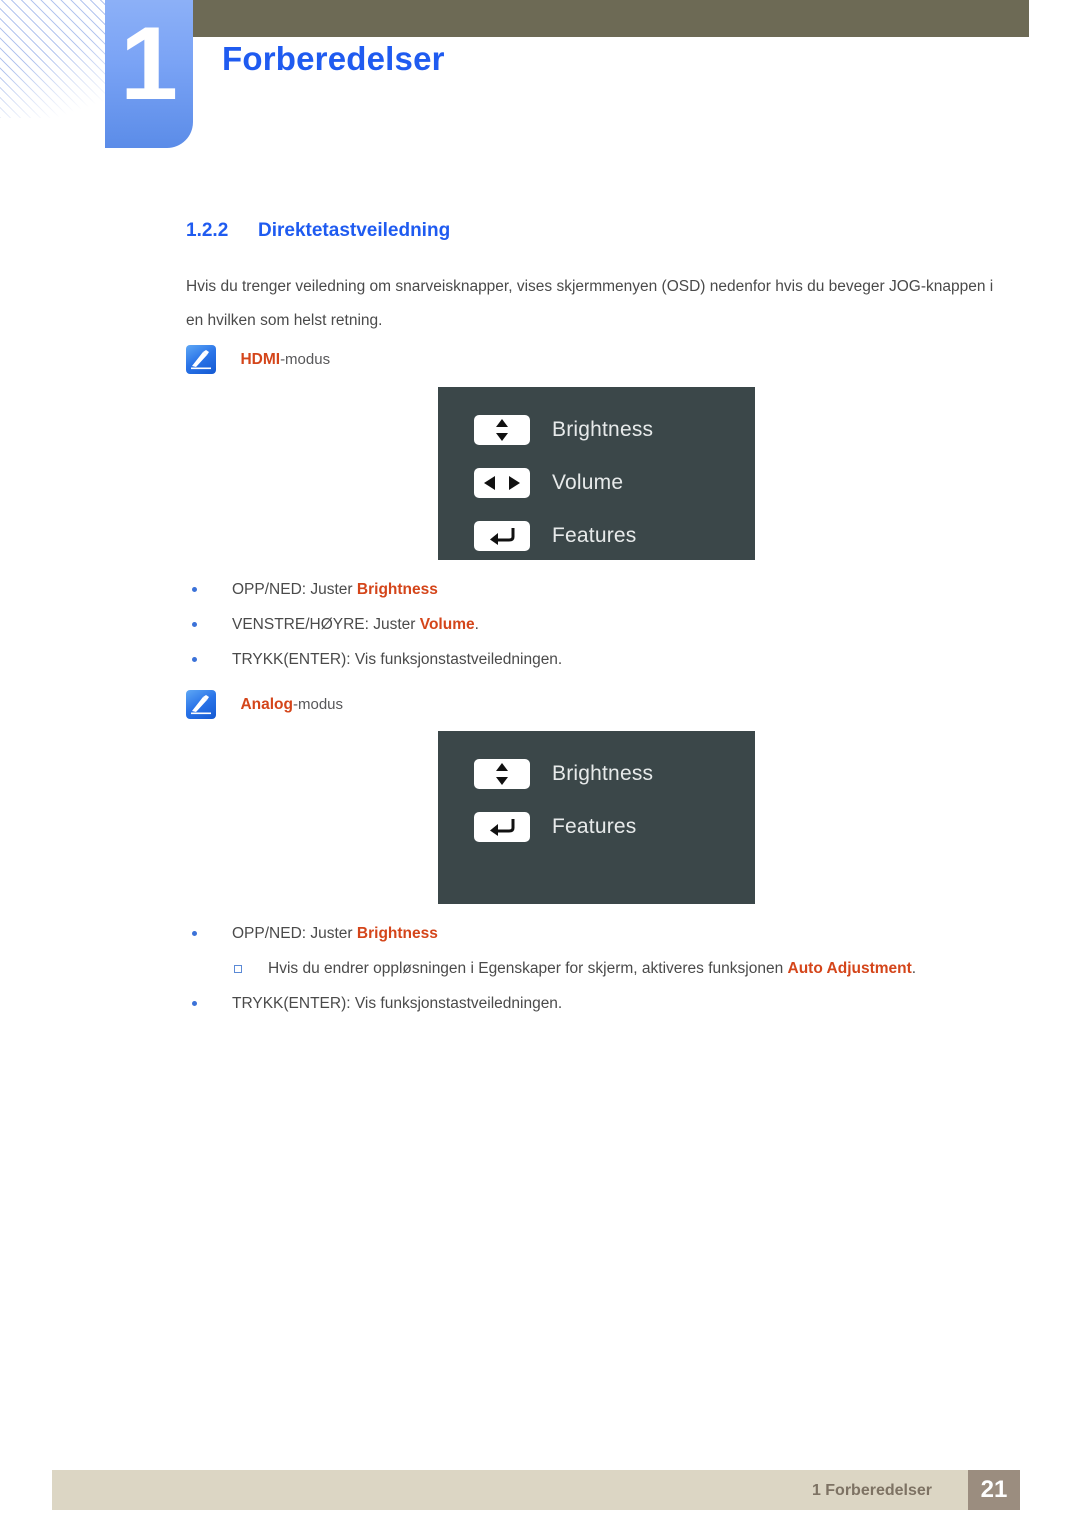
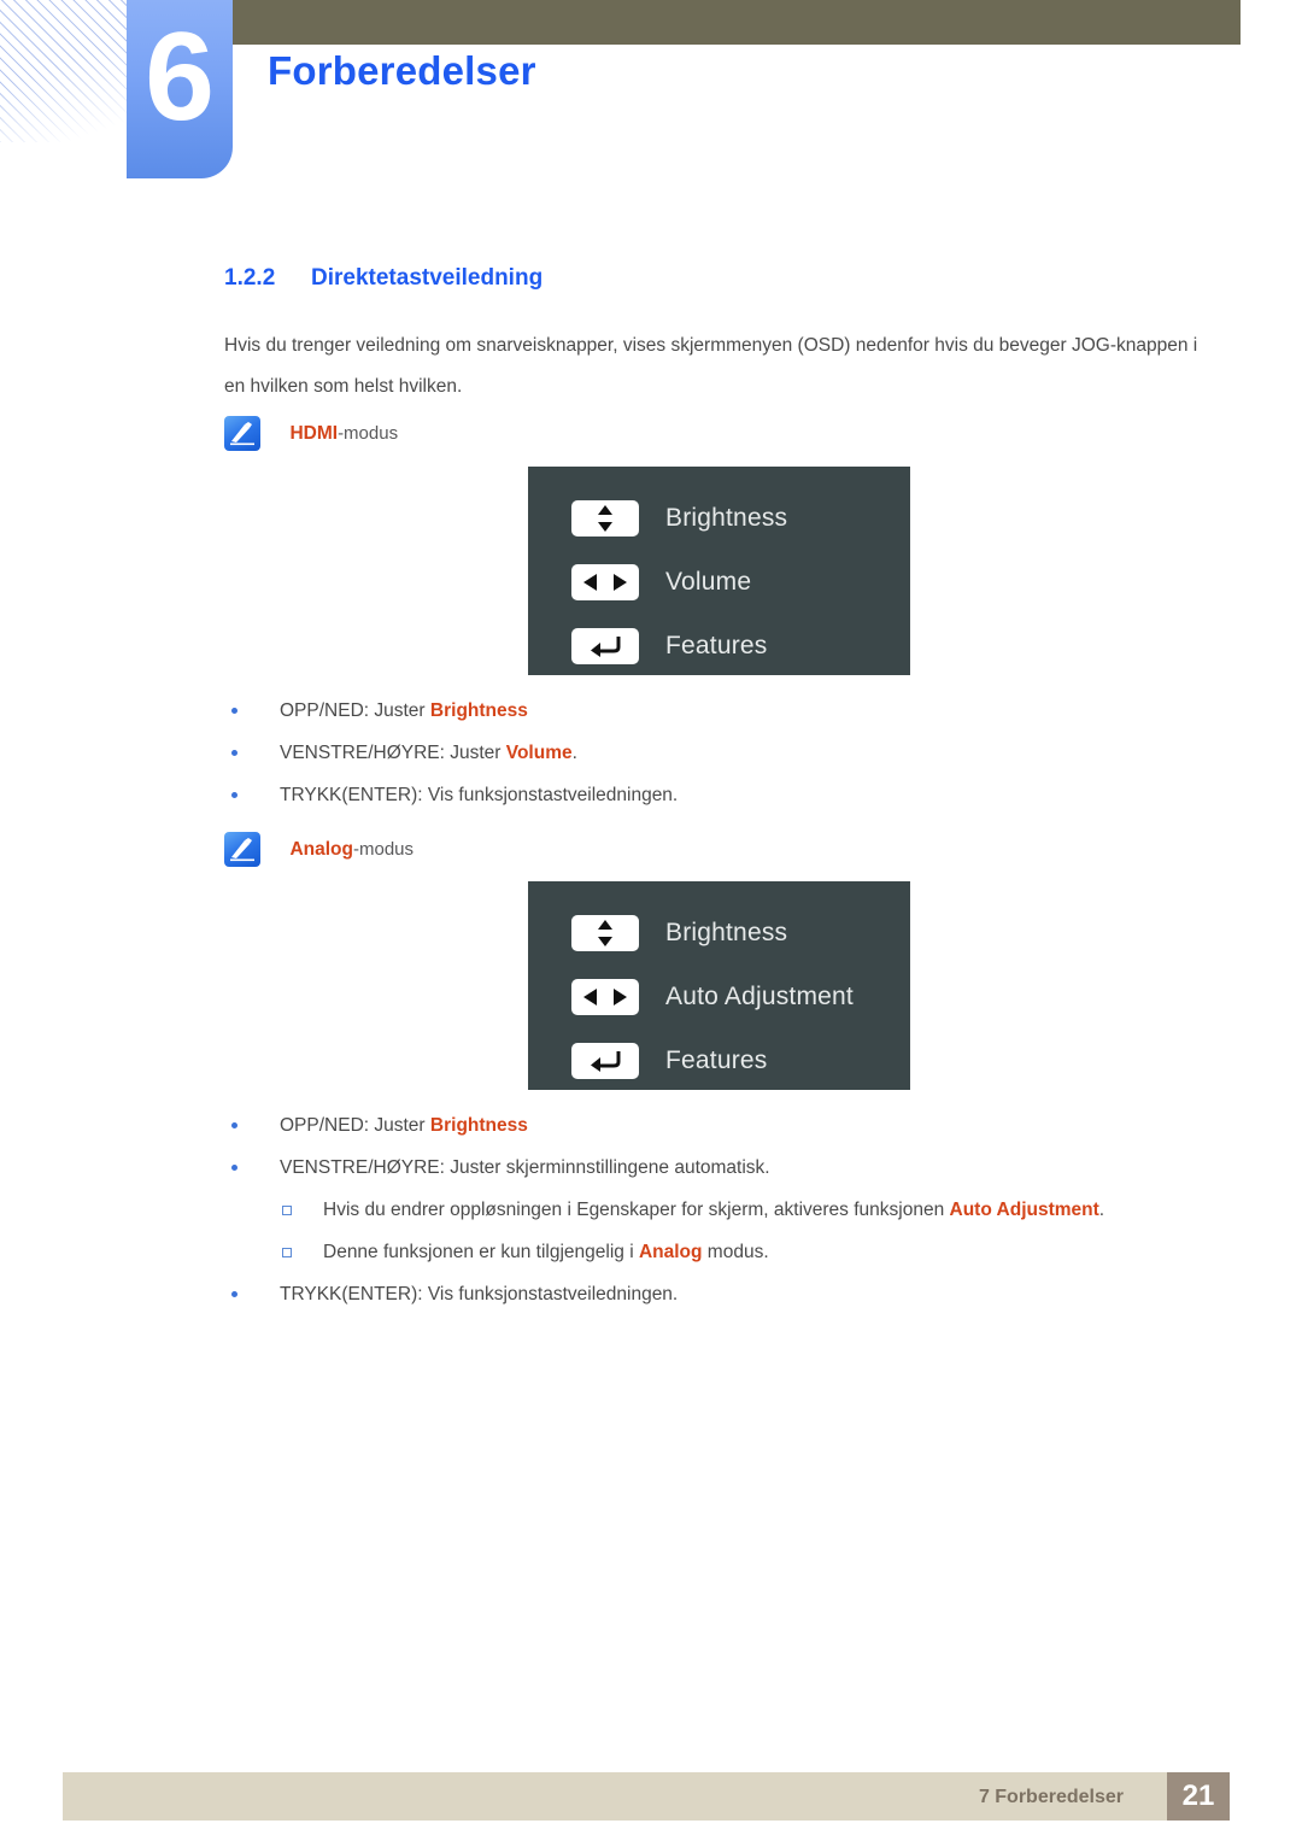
- 1
+ 6
  Forberedelser
  1.2.2 Direktetastveiledning
- Hvis du trenger veiledning om snarveisknapper, vises skjermmenyen (OSD) nedenfor hvis du beveger JOG-knappen i en hvilken som helst retning.
+ Hvis du trenger veiledning om snarveisknapper, vises skjermmenyen (OSD) nedenfor hvis du beveger JOG-knappen i en hvilken som helst hvilken.
  HDMI-modus
  Brightness
  Volume
  Features
  OPP/NED: Juster Brightness
  VENSTRE/HØYRE: Juster Volume.
  TRYKK(ENTER): Vis funksjonstastveiledningen.
  Analog-modus
  Brightness
+ Auto Adjustment
  Features
  OPP/NED: Juster Brightness
+ VENSTRE/HØYRE: Juster skjerminnstillingene automatisk.
  Hvis du endrer oppløsningen i Egenskaper for skjerm, aktiveres funksjonen Auto Adjustment.
+ Denne funksjonen er kun tilgjengelig i Analog modus.
  TRYKK(ENTER): Vis funksjonstastveiledningen.
- 1 Forberedelser
+ 7 Forberedelser
  21
